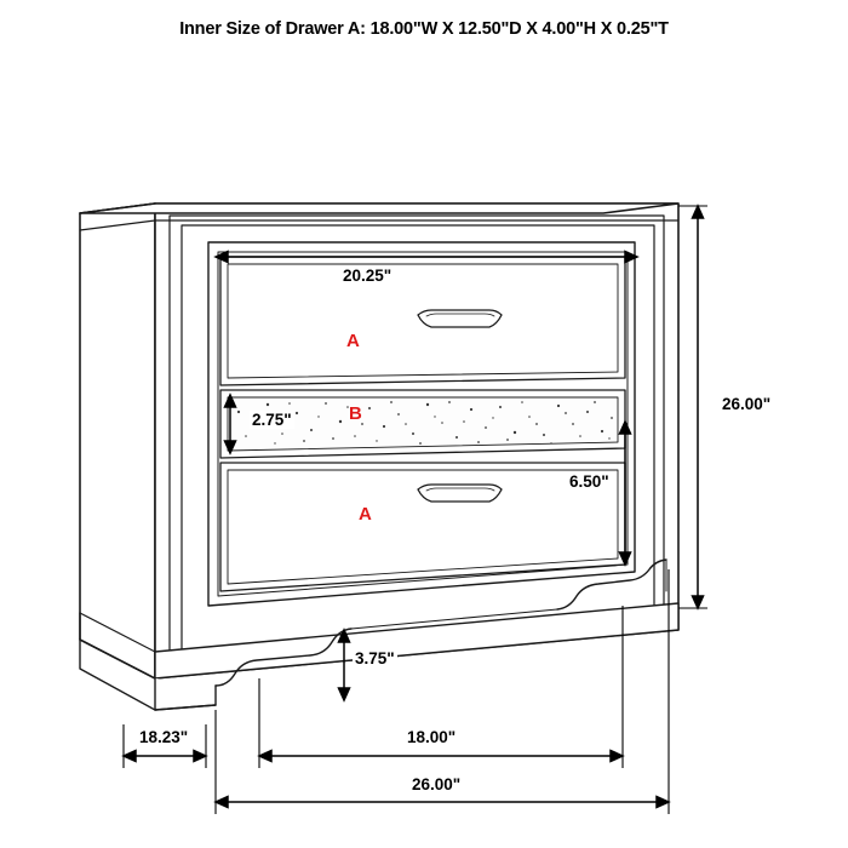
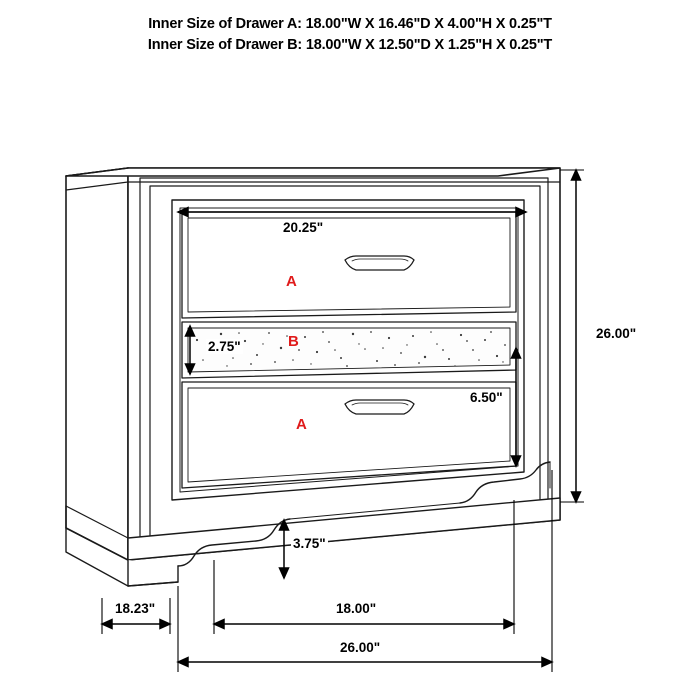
- Inner Size of Drawer A: 18.00"W X 12.50"D X 4.00"H X 0.25"T
+ Inner Size of Drawer A: 18.00"W X 16.46"D X 4.00"H X 0.25"T
+ Inner Size of Drawer B: 18.00"W X 12.50"D X 1.25"H X 0.25"T
  20.25"
  26.00"
  2.75"
  6.50"
  3.75"
  18.23"
  18.00"
  26.00"
  A
  B
  A
